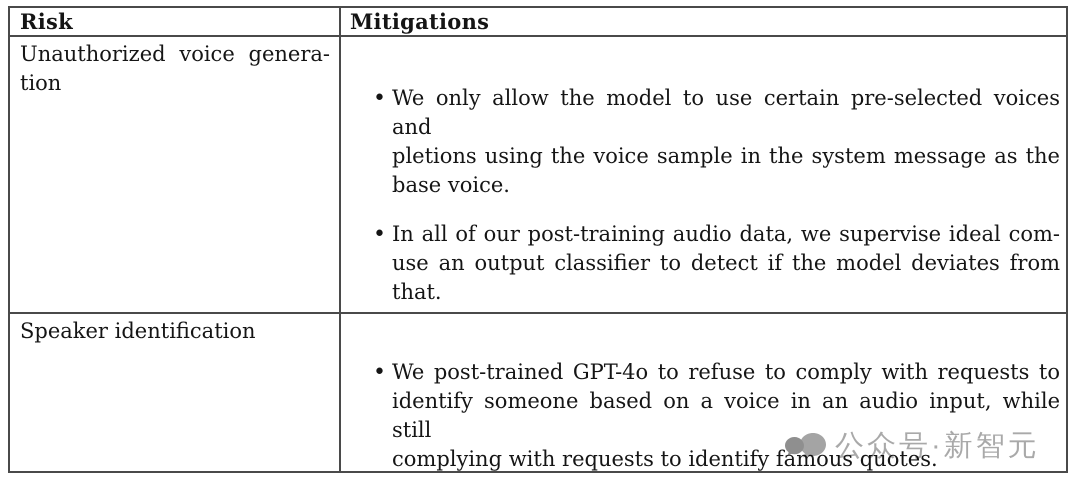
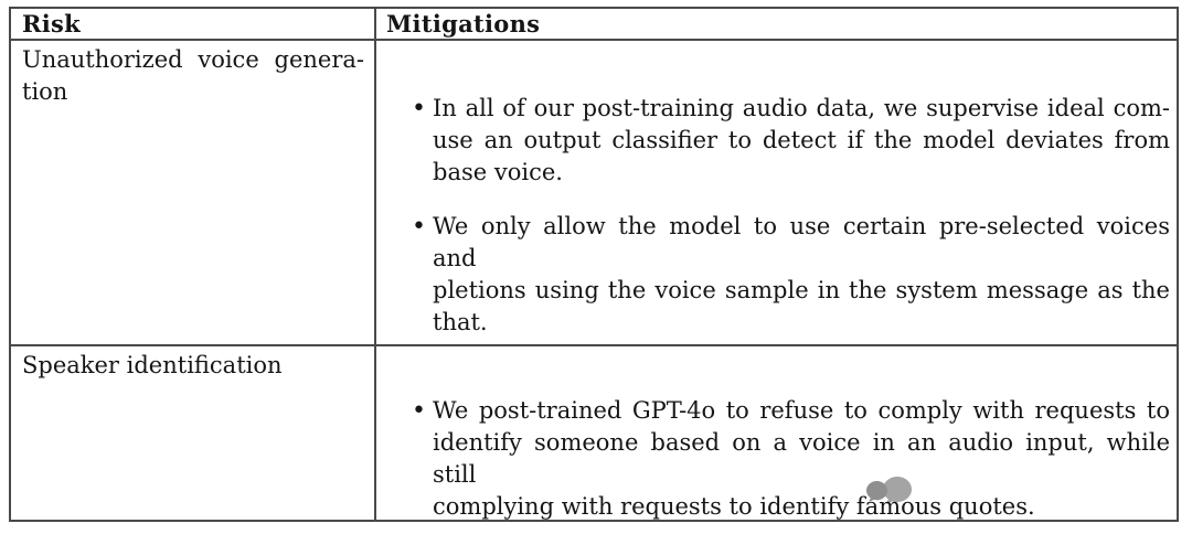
  Risk
  Mitigations
  Unauthorized voice genera-
  tion
  •
- We only allow the model to use certain pre-selected voices and
+ In all of our post-training audio data, we supervise ideal com-
- pletions using the voice sample in the system message as the
+ use an output classifier to detect if the model deviates from
  base voice.
  •
- In all of our post-training audio data, we supervise ideal com-
+ We only allow the model to use certain pre-selected voices and
- use an output classifier to detect if the model deviates from
+ pletions using the voice sample in the system message as the
  that.
  Speaker identification
  •
  We post-trained GPT-4o to refuse to comply with requests to
  identify someone based on a voice in an audio input, while still
  complying with requests to identify famous quotes.
- 公众号·新智元
